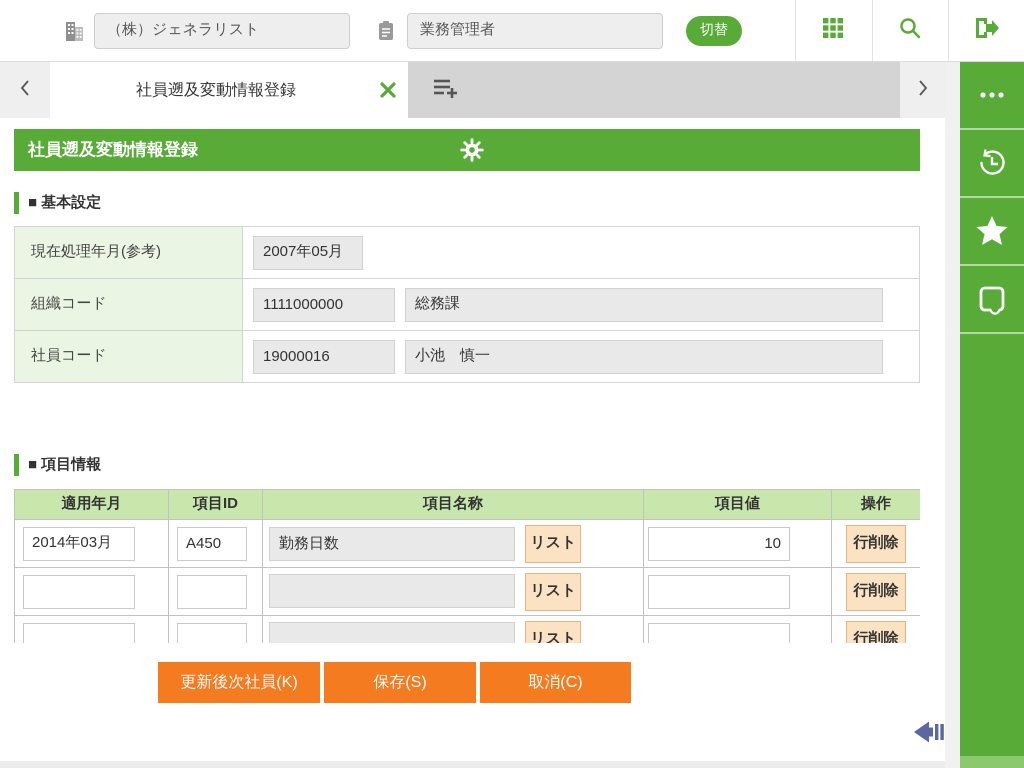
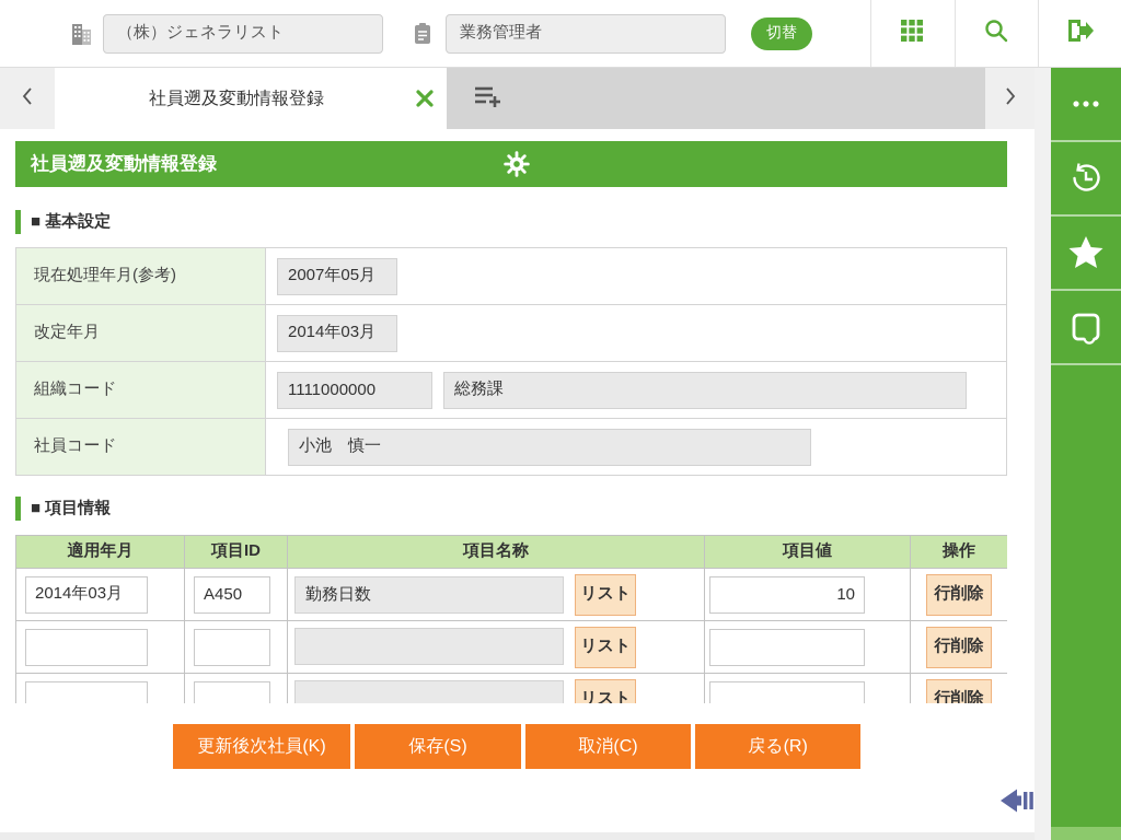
  （株）ジェネラリスト
  業務管理者
  切替
  社員遡及変動情報登録
  社員遡及変動情報登録
  ■ 基本設定
  現在処理年月(参考)
  2007年05月
+ 改定年月
+ 2014年03月
  組織コード
  1111000000
  総務課
  社員コード
- 19000016
  小池 慎一
  ■ 項目情報
  適用年月	項目ID	項目名称	項目値	操作
  2014年03月	A450	勤務日数 リスト	10	行削除
  		リスト		行削除
  		リスト		行削除
  更新後次社員(K)
  保存(S)
  取消(C)
+ 戻る(R)
